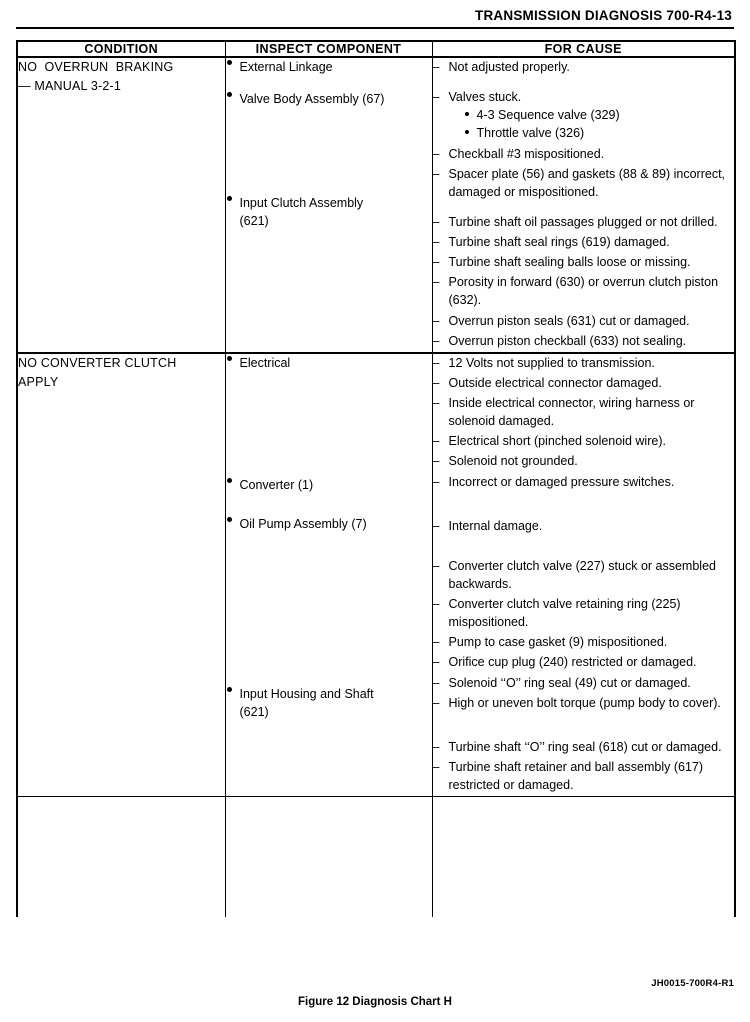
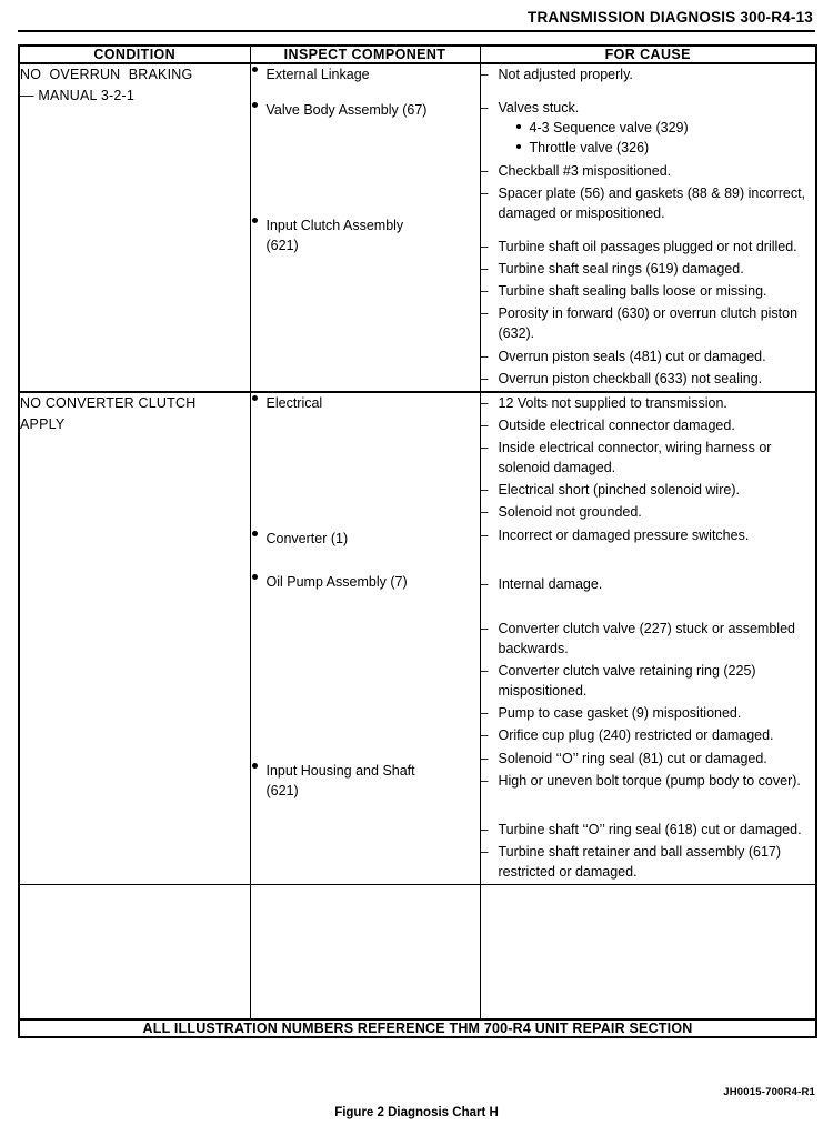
- TRANSMISSION DIAGNOSIS 700-R4-13
+ TRANSMISSION DIAGNOSIS 300-R4-13
  CONDITION	INSPECT COMPONENT	FOR CAUSE
- NO OVERRUN BRAKING — MANUAL 3-2-1	External Linkage Valve Body Assembly (67) Input Clutch Assembly (621)	– Not adjusted properly. – Valves stuck. 4-3 Sequence valve (329) Throttle valve (326) – Checkball #3 mispositioned. – Spacer plate (56) and gaskets (88 & 89) incorrect, damaged or mispositioned. – Turbine shaft oil passages plugged or not drilled. – Turbine shaft seal rings (619) damaged. – Turbine shaft sealing balls loose or missing. – Porosity in forward (630) or overrun clutch piston (632). – Overrun piston seals (631) cut or damaged. – Overrun piston checkball (633) not sealing.
+ NO OVERRUN BRAKING — MANUAL 3-2-1	External Linkage Valve Body Assembly (67) Input Clutch Assembly (621)	– Not adjusted properly. – Valves stuck. 4-3 Sequence valve (329) Throttle valve (326) – Checkball #3 mispositioned. – Spacer plate (56) and gaskets (88 & 89) incorrect, damaged or mispositioned. – Turbine shaft oil passages plugged or not drilled. – Turbine shaft seal rings (619) damaged. – Turbine shaft sealing balls loose or missing. – Porosity in forward (630) or overrun clutch piston (632). – Overrun piston seals (481) cut or damaged. – Overrun piston checkball (633) not sealing.
- NO CONVERTER CLUTCH APPLY	Electrical Converter (1) Oil Pump Assembly (7) Input Housing and Shaft (621)	– 12 Volts not supplied to transmission. – Outside electrical connector damaged. – Inside electrical connector, wiring harness or solenoid damaged. – Electrical short (pinched solenoid wire). – Solenoid not grounded. – Incorrect or damaged pressure switches. – Internal damage. – Converter clutch valve (227) stuck or assembled backwards. – Converter clutch valve retaining ring (225) mispositioned. – Pump to case gasket (9) mispositioned. – Orifice cup plug (240) restricted or damaged. – Solenoid ‘‘O’’ ring seal (49) cut or damaged. – High or uneven bolt torque (pump body to cover). – Turbine shaft ‘‘O’’ ring seal (618) cut or damaged. – Turbine shaft retainer and ball assembly (617) restricted or damaged.
+ NO CONVERTER CLUTCH APPLY	Electrical Converter (1) Oil Pump Assembly (7) Input Housing and Shaft (621)	– 12 Volts not supplied to transmission. – Outside electrical connector damaged. – Inside electrical connector, wiring harness or solenoid damaged. – Electrical short (pinched solenoid wire). – Solenoid not grounded. – Incorrect or damaged pressure switches. – Internal damage. – Converter clutch valve (227) stuck or assembled backwards. – Converter clutch valve retaining ring (225) mispositioned. – Pump to case gasket (9) mispositioned. – Orifice cup plug (240) restricted or damaged. – Solenoid ‘‘O’’ ring seal (81) cut or damaged. – High or uneven bolt torque (pump body to cover). – Turbine shaft ‘‘O’’ ring seal (618) cut or damaged. – Turbine shaft retainer and ball assembly (617) restricted or damaged.
+ ALL ILLUSTRATION NUMBERS REFERENCE THM 700-R4 UNIT REPAIR SECTION
  JH0015-700R4-R1
- Figure 12 Diagnosis Chart H
+ Figure 2 Diagnosis Chart H
